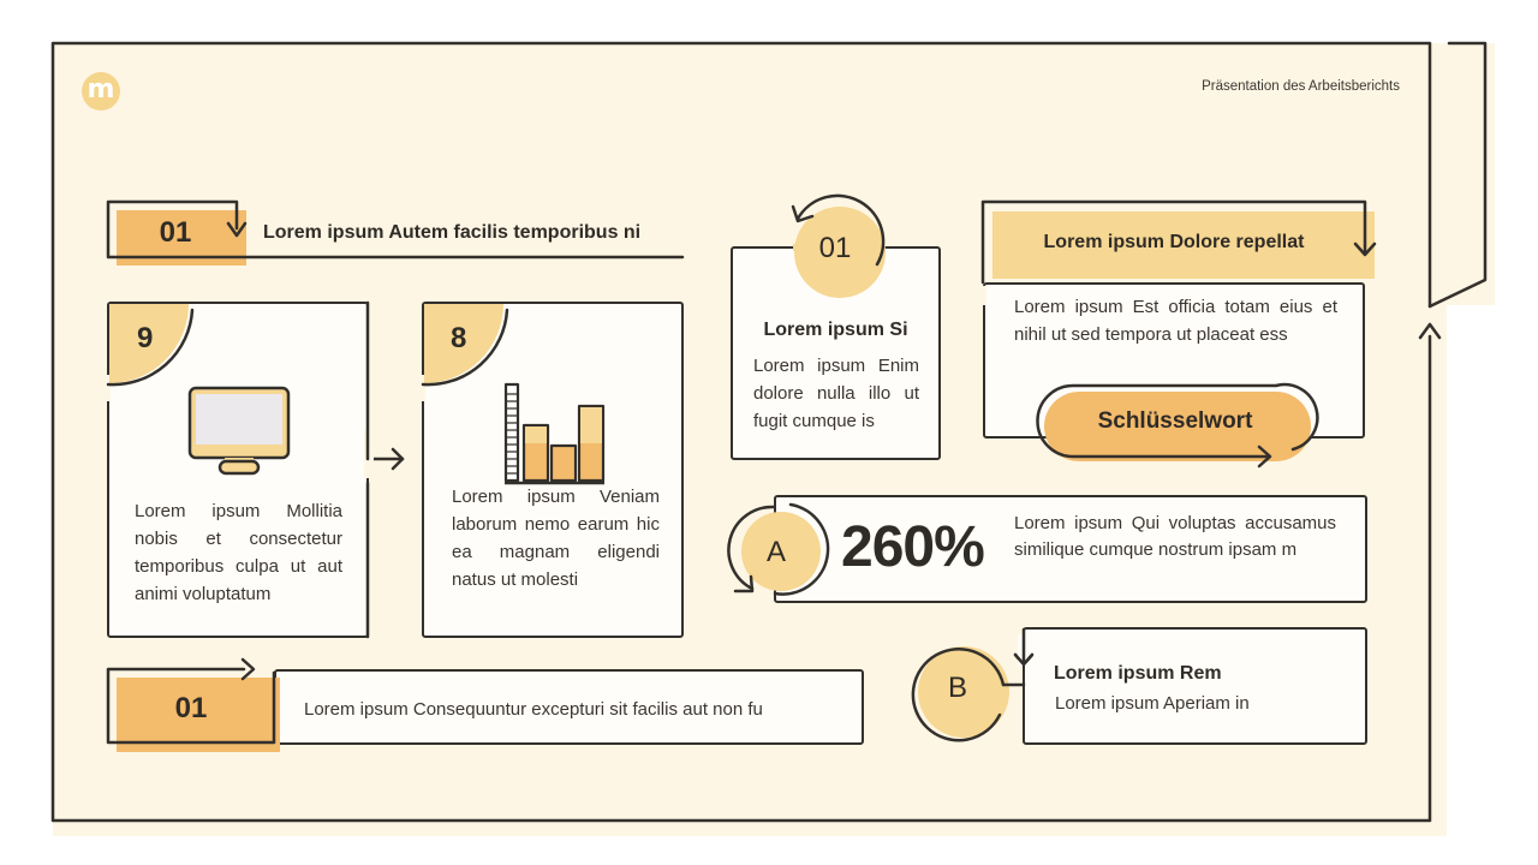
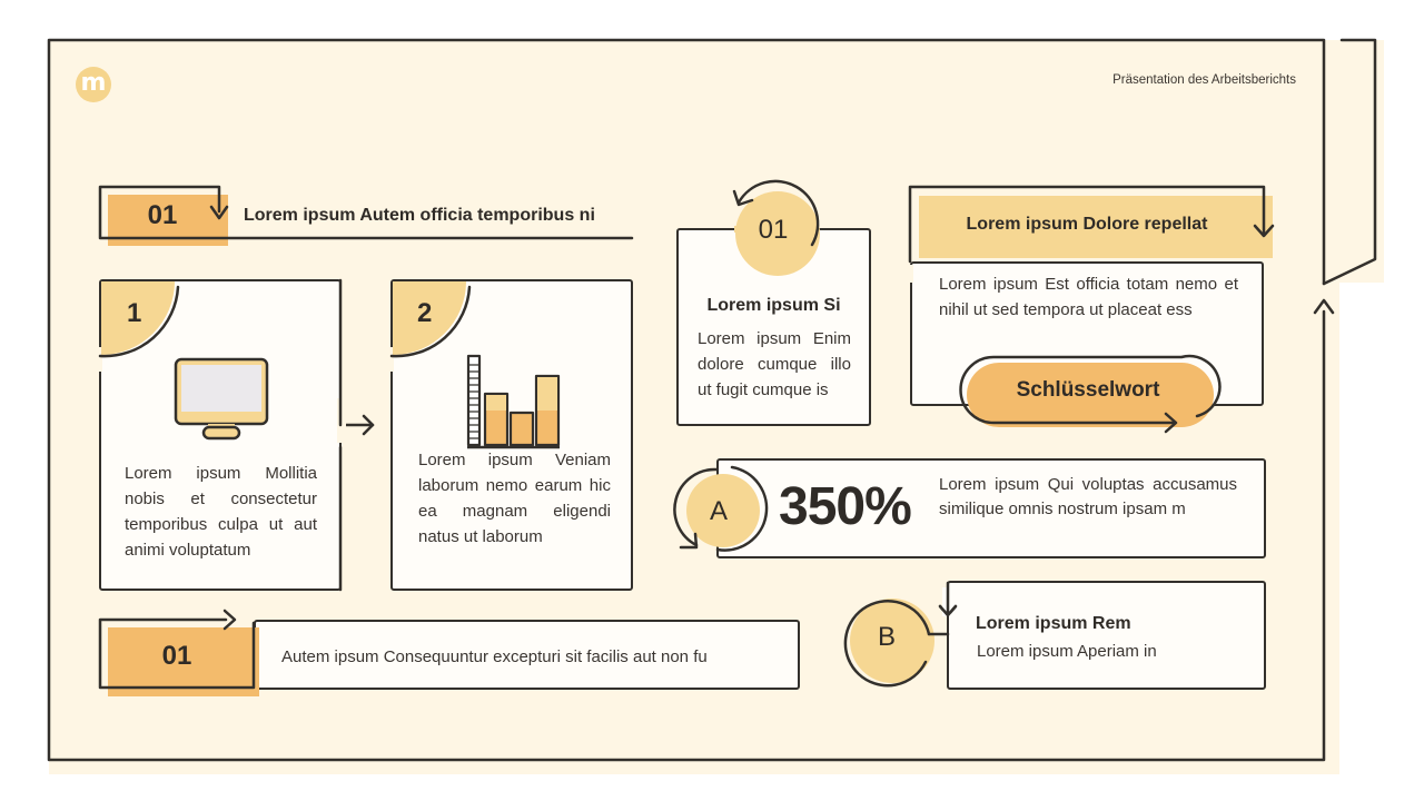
  m
  Präsentation des Arbeitsberichts
  01
- Lorem ipsum Autem facilis temporibus ni
+ Lorem ipsum Autem officia temporibus ni
- 9
+ 1
  Lorem ipsum Mollitia nobis et consectetur temporibus culpa ut aut animi voluptatum
- 8
+ 2
- Lorem ipsum Veniam laborum nemo earum hic ea magnam eligendi natus ut molesti
+ Lorem ipsum Veniam laborum nemo earum hic ea magnam eligendi natus ut laborum
  01
- Lorem ipsum Consequuntur excepturi sit facilis aut non fu
+ Autem ipsum Consequuntur excepturi sit facilis aut non fu
  01
  Lorem ipsum Si
- Lorem ipsum Enim dolore nulla illo ut fugit cumque is
+ Lorem ipsum Enim dolore cumque illo ut fugit cumque is
  Lorem ipsum Dolore repellat
- Lorem ipsum Est officia totam eius et nihil ut sed tempora ut placeat ess
+ Lorem ipsum Est officia totam nemo et nihil ut sed tempora ut placeat ess
  Schlüsselwort
  A
- 260%
+ 350%
- Lorem ipsum Qui voluptas accusamus similique cumque nostrum ipsam m
+ Lorem ipsum Qui voluptas accusamus similique omnis nostrum ipsam m
  B
  Lorem ipsum Rem
  Lorem ipsum Aperiam in
